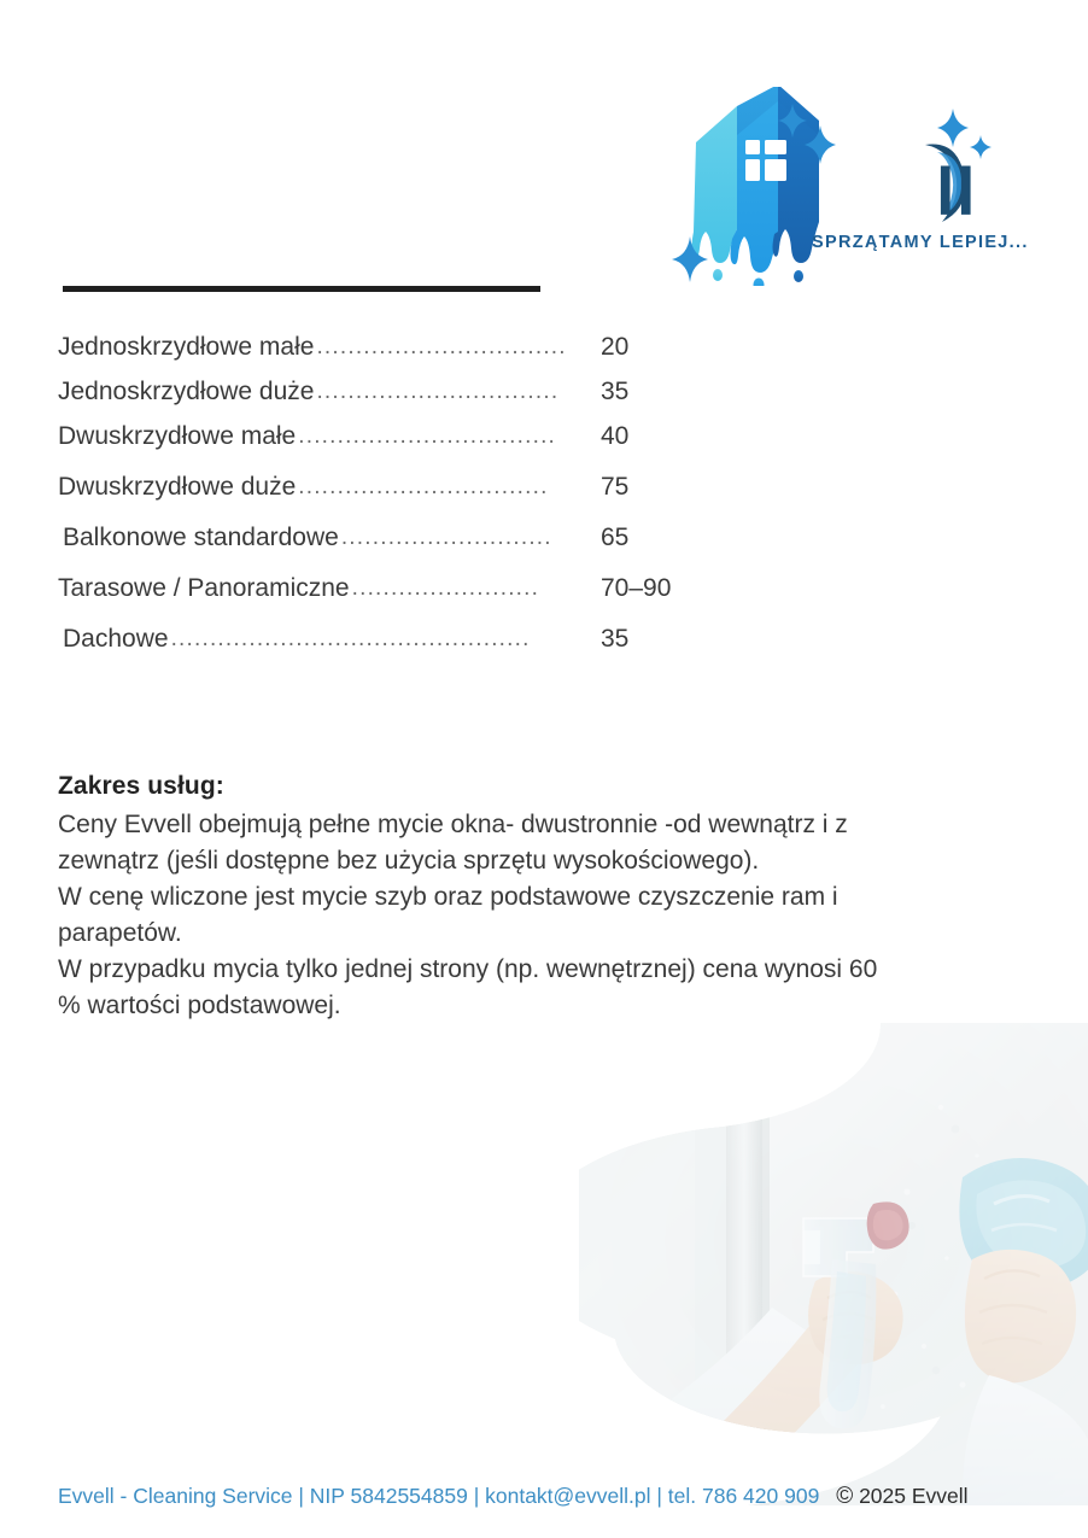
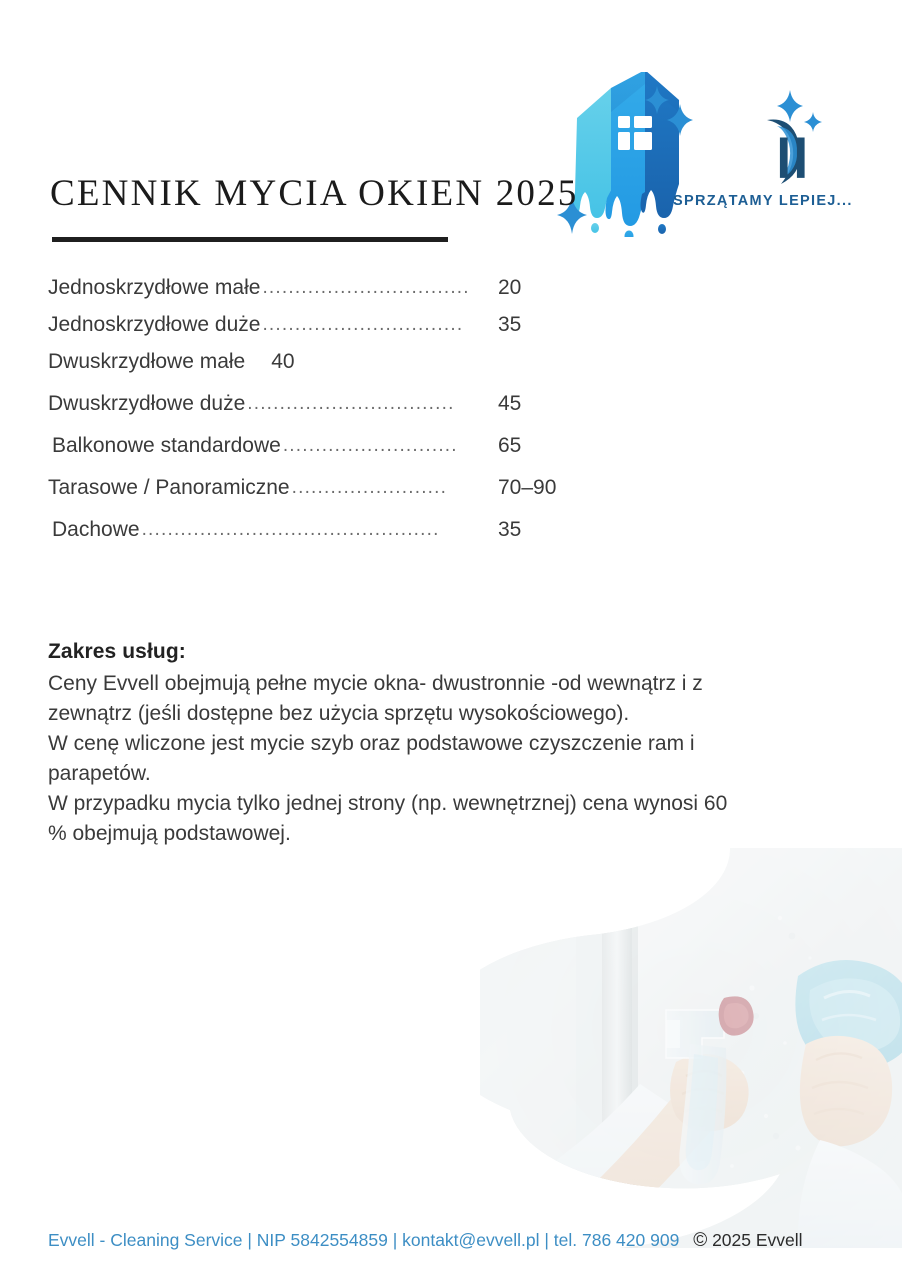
  l
  l
  SPRZĄTAMY LEPIEJ...
+ CENNIK MYCIA OKIEN 2025
  Jednoskrzydłowe małe
  ................................
  20
  Jednoskrzydłowe duże
  ...............................
  35
  Dwuskrzydłowe małe
- .................................
  40
  Dwuskrzydłowe duże
  ................................
- 75
+ 45
  Balkonowe standardowe
  ...........................
  65
  Tarasowe / Panoramiczne
  ........................
  70–90
  Dachowe
  ..............................................
  35
  Zakres usług:
  Ceny Evvell obejmują pełne mycie okna- dwustronnie -od wewnątrz i z zewnątrz (jeśli dostępne bez użycia sprzętu wysokościowego).
  W cenę wliczone jest mycie szyb oraz podstawowe czyszczenie ram i parapetów.
- W przypadku mycia tylko jednej strony (np. wewnętrznej) cena wynosi 60 % wartości podstawowej.
+ W przypadku mycia tylko jednej strony (np. wewnętrznej) cena wynosi 60 % obejmują podstawowej.
  Evvell - Cleaning Service | NIP 5842554859 | kontakt@evvell.pl | tel. 786 420 909 © 2025 Evvell
